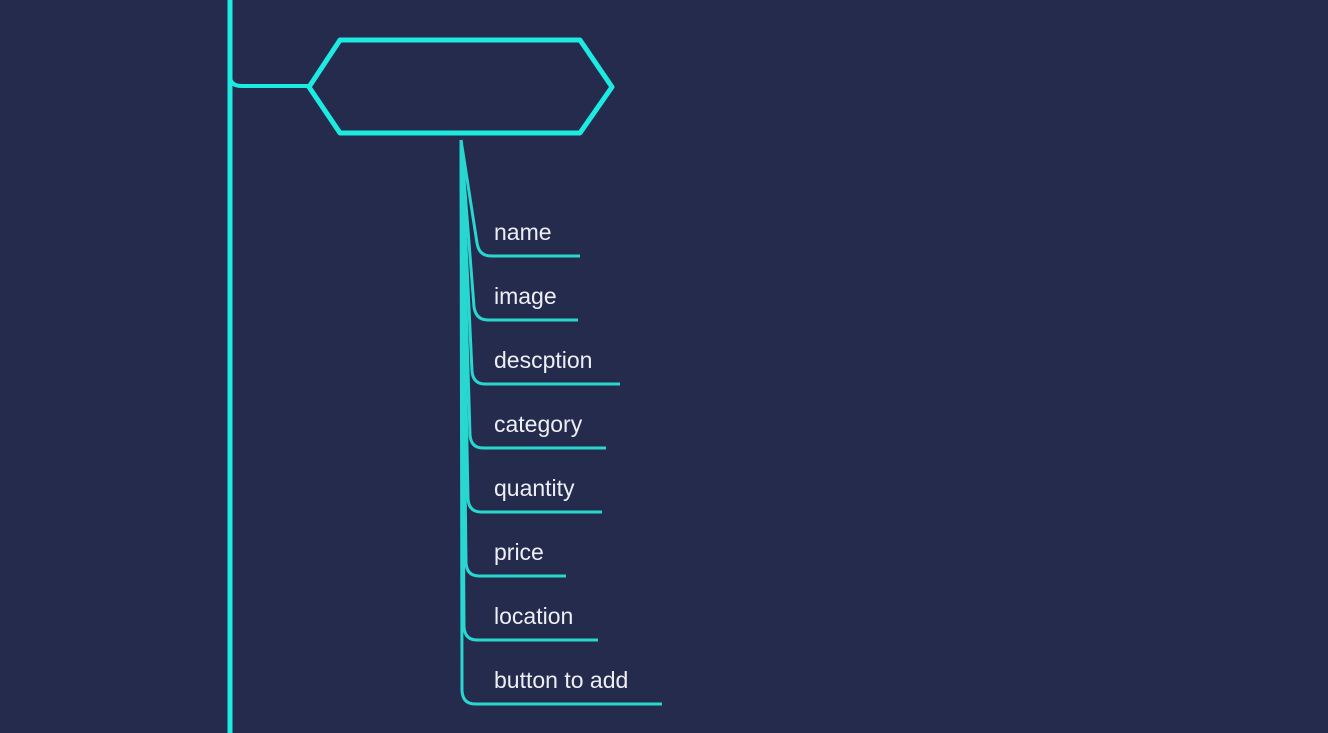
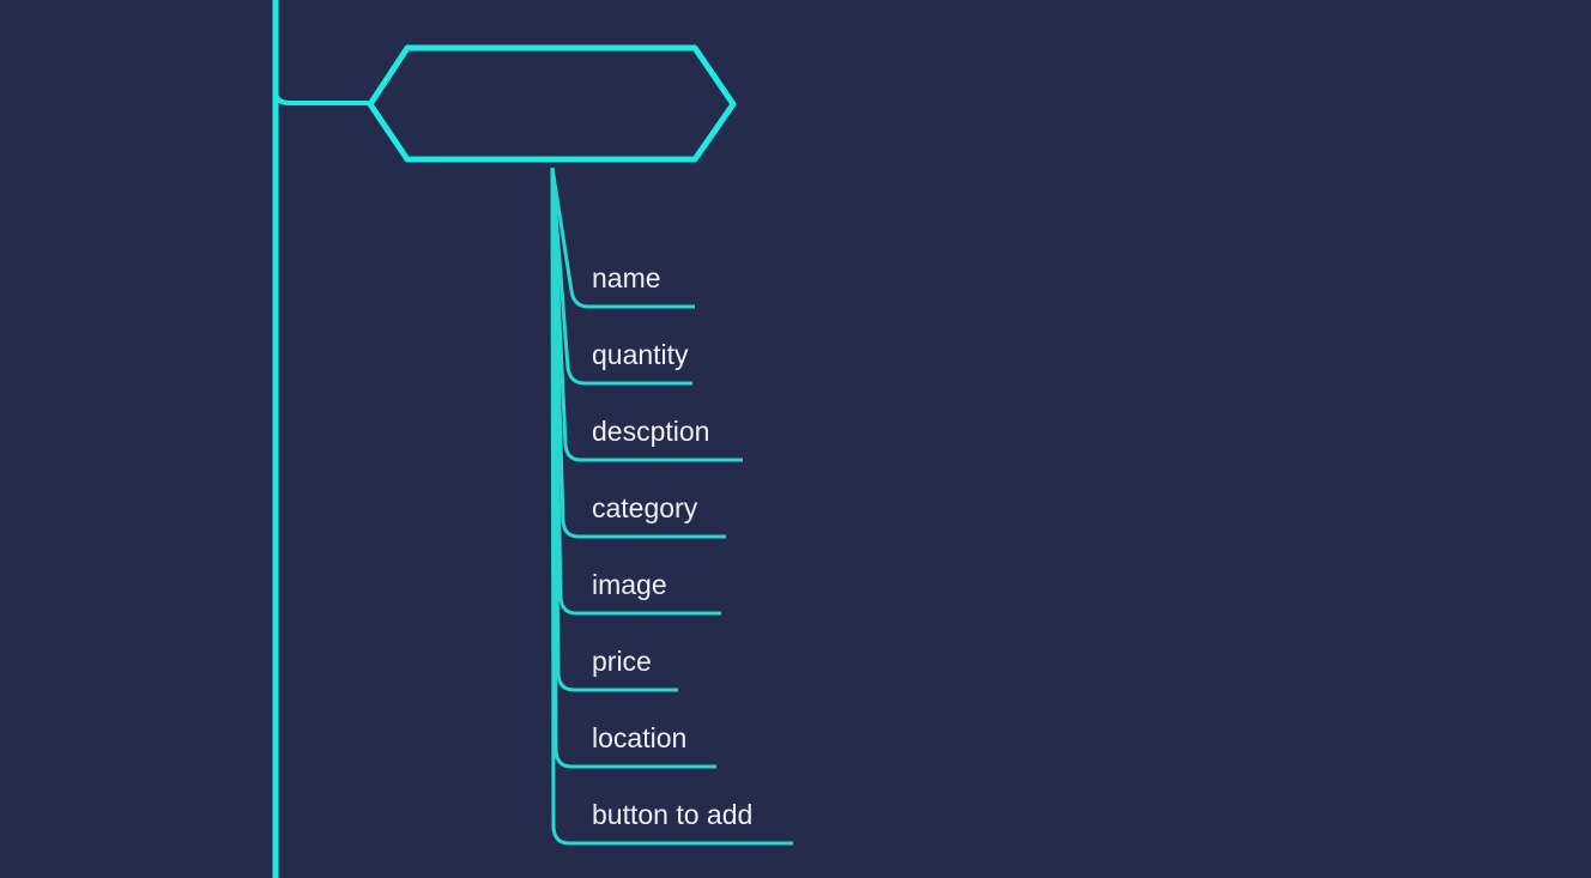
  name
- image
+ quantity
  descption
  category
- quantity
+ image
  price
  location
  button to add
